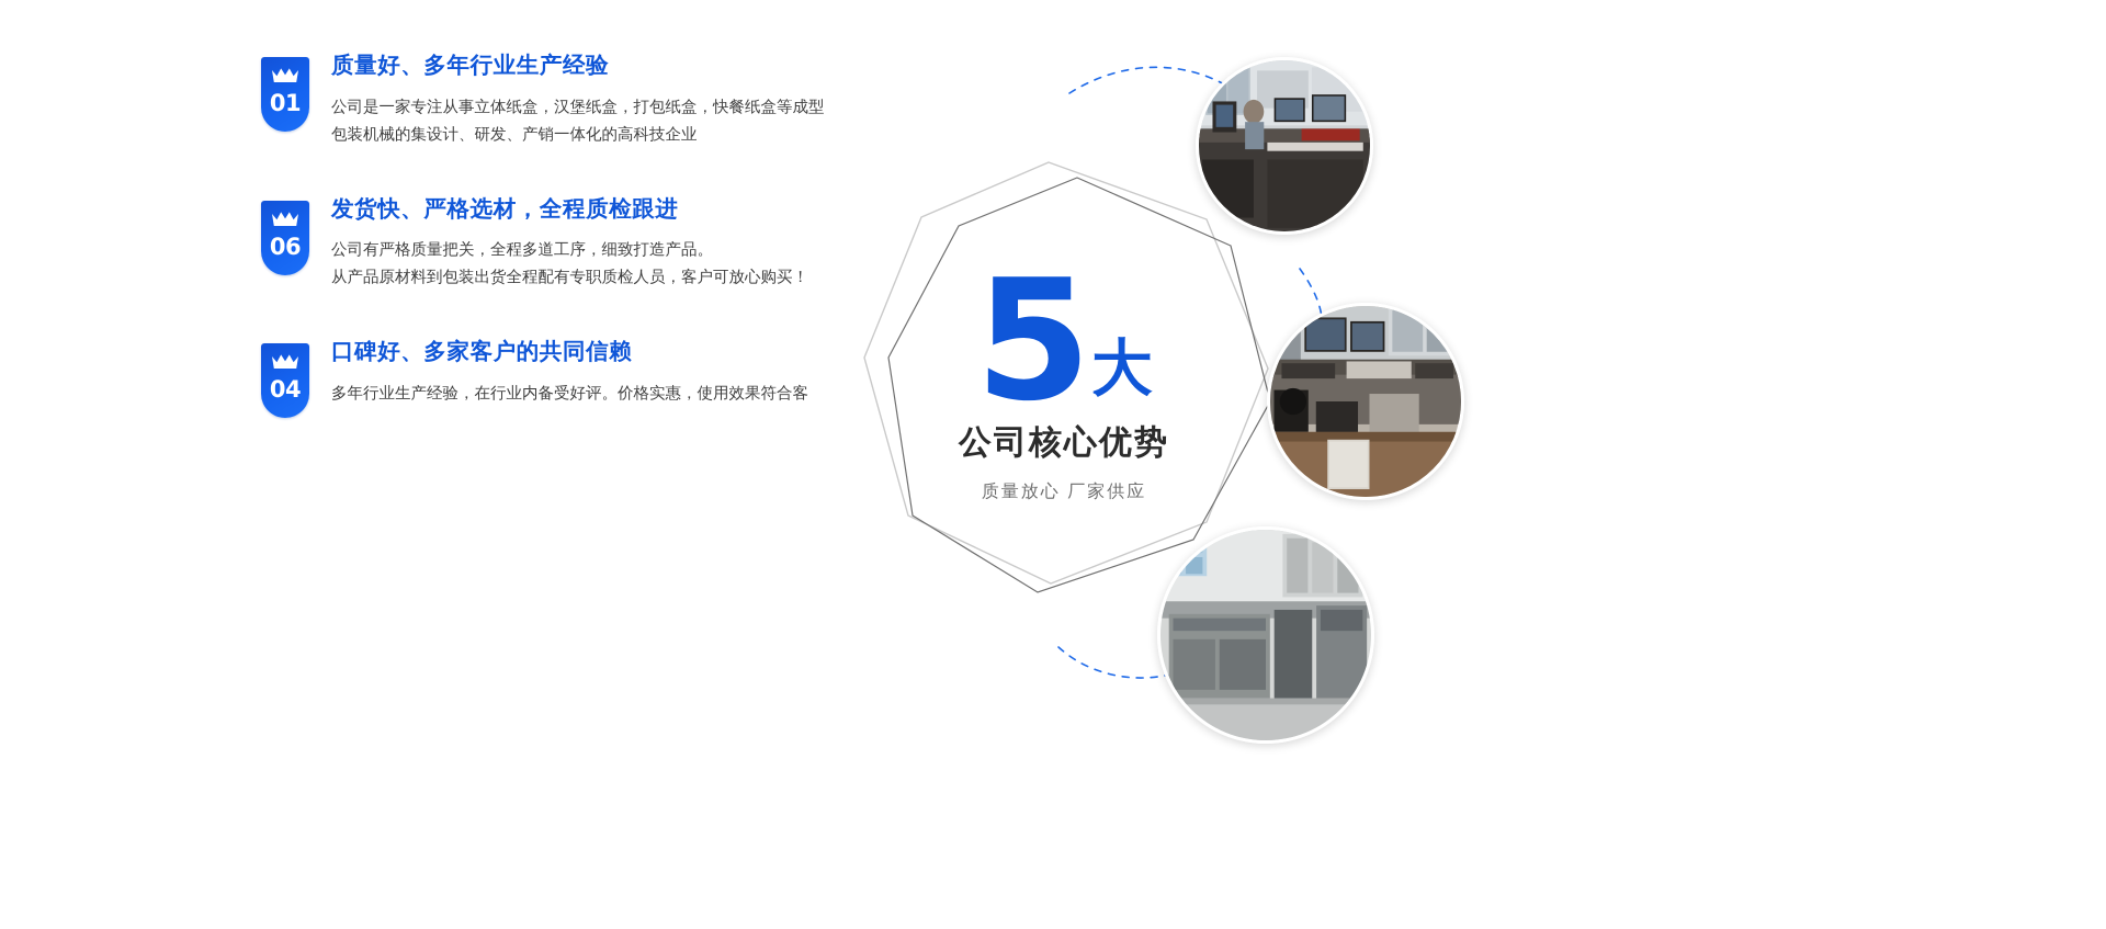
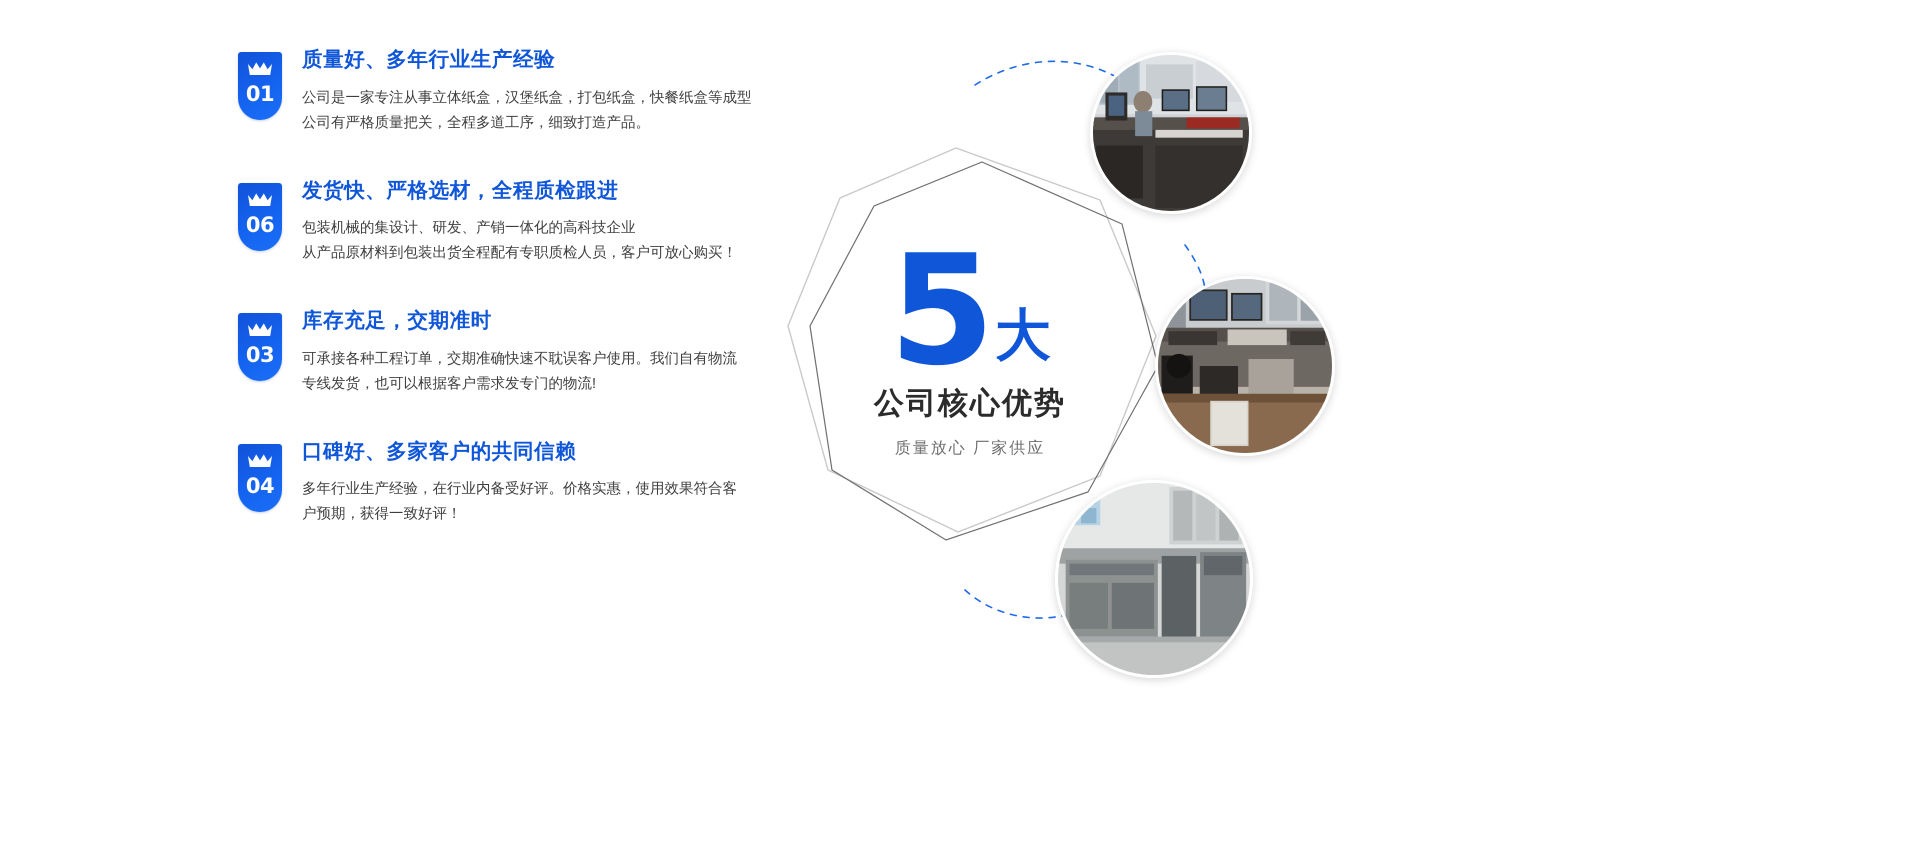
  01
  质量好、多年行业生产经验
  公司是一家专注从事立体纸盒，汉堡纸盒，打包纸盒，快餐纸盒等成型
- 包装机械的集设计、研发、产销一体化的高科技企业
+ 公司有严格质量把关，全程多道工序，细致打造产品。
  06
  发货快、严格选材，全程质检跟进
- 公司有严格质量把关，全程多道工序，细致打造产品。
+ 包装机械的集设计、研发、产销一体化的高科技企业
  从产品原材料到包装出货全程配有专职质检人员，客户可放心购买！
+ 03
+ 库存充足，交期准时
+ 可承接各种工程订单，交期准确快速不耽误客户使用。我们自有物流
+ 专线发货，也可以根据客户需求发专门的物流!
  04
  口碑好、多家客户的共同信赖
  多年行业生产经验，在行业内备受好评。价格实惠，使用效果符合客
+ 户预期，获得一致好评！
  5
  大
  公司核心优势
  质量放心 厂家供应
